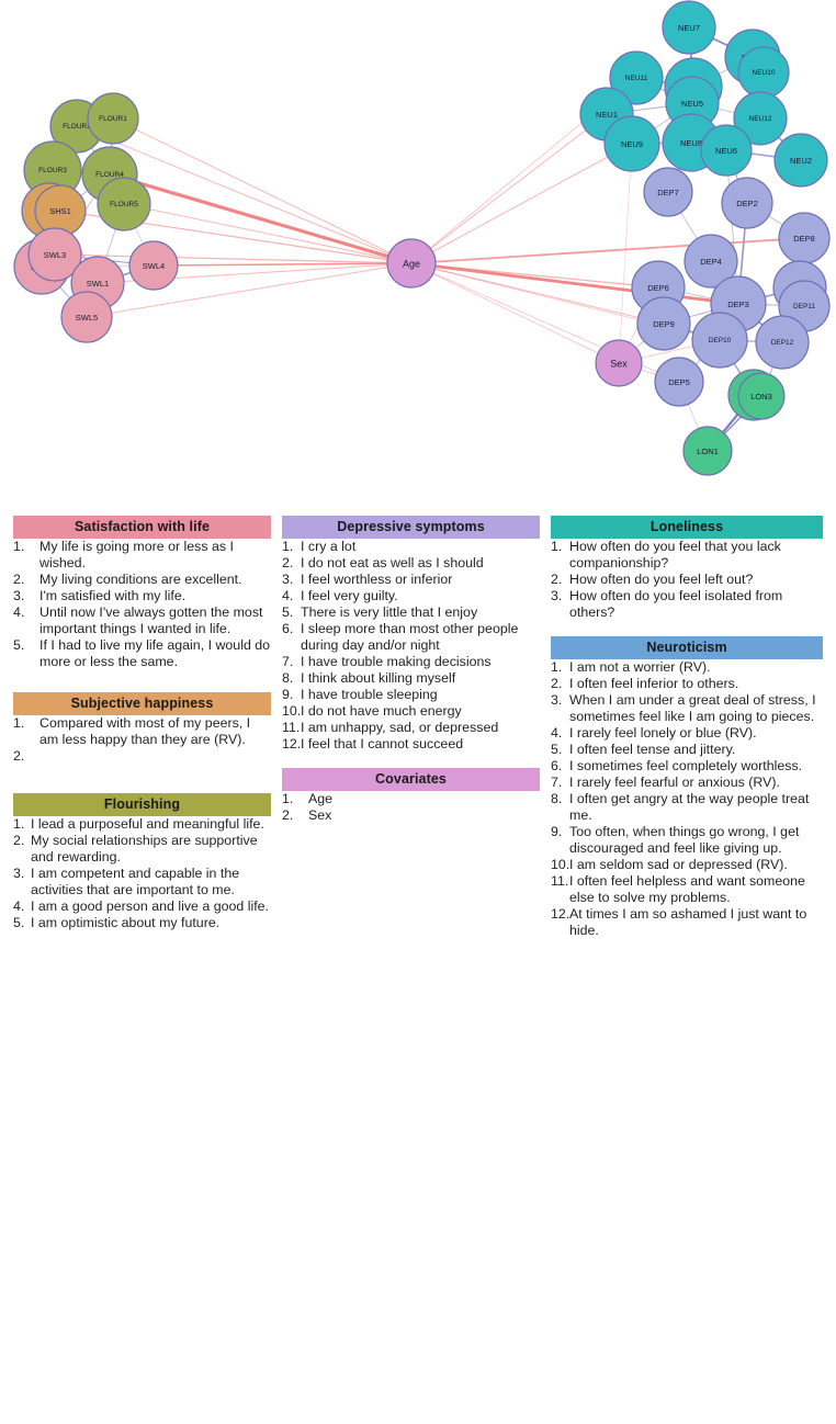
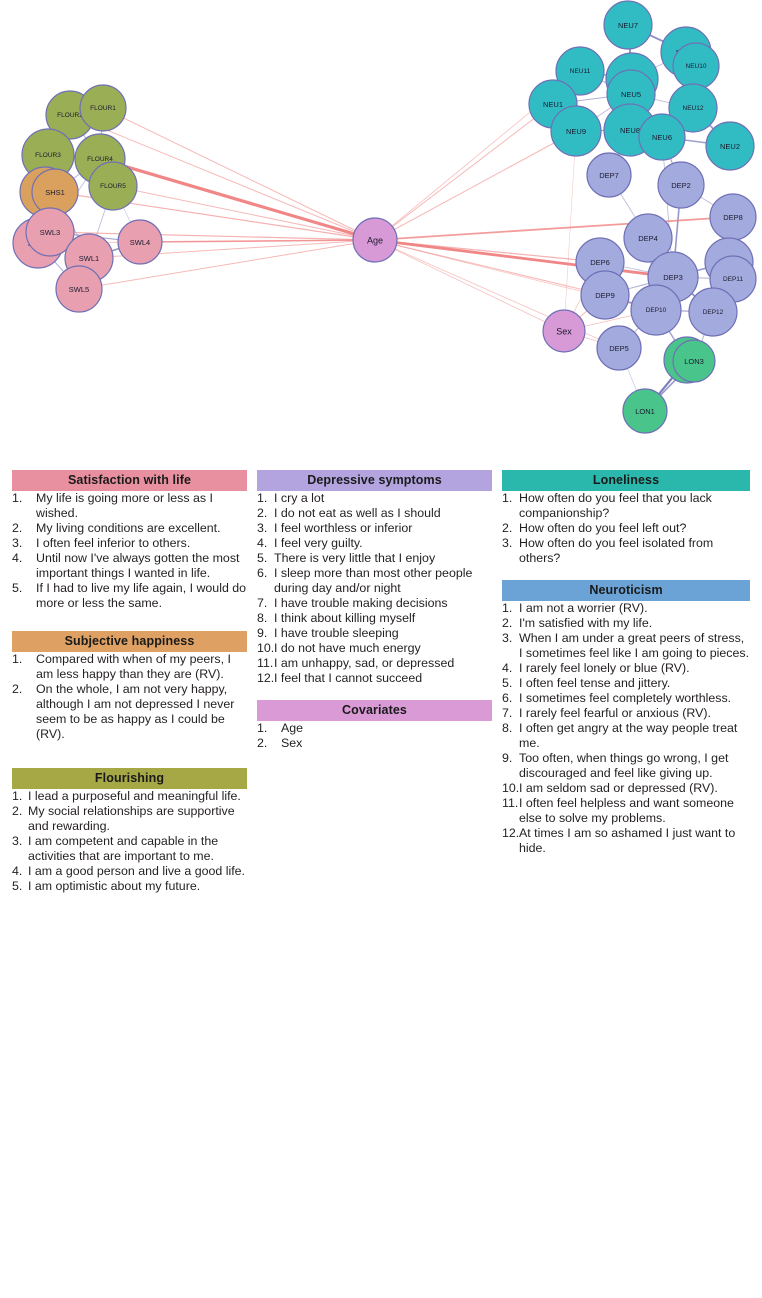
  SHS1
  SWL3
  SWL1
  SWL4
  SWL5
  Age
  Sex
  NEU7
  NEU5
  NEU1
  NEU9
  NEU8
  NEU6
  NEU2
  DEP7
  DEP2
  DEP8
  DEP4
  DEP6
  DEP3
  DEP9
  DEP5
  LON3
  LON1
  Satisfaction with life
  1.
  My life is going more or less as I wished.
  2.
  My living conditions are excellent.
  3.
- I'm satisfied with my life.
+ I often feel inferior to others.
  4.
  Until now I've always gotten the most important things I wanted in life.
  5.
  If I had to live my life again, I would do more or less the same.
  Subjective happiness
  1.
- Compared with most of my peers, I am less happy than they are (RV).
+ Compared with when of my peers, I am less happy than they are (RV).
  2.
+ On the whole, I am not very happy, although I am not depressed I never seem to be as happy as I could be (RV).
  Flourishing
  1.
  I lead a purposeful and meaningful life.
  2.
  My social relationships are supportive and rewarding.
  3.
  I am competent and capable in the activities that are important to me.
  4.
  I am a good person and live a good life.
  5.
  I am optimistic about my future.
  Depressive symptoms
  1.
  I cry a lot
  2.
  I do not eat as well as I should
  3.
  I feel worthless or inferior
  4.
  I feel very guilty.
  5.
  There is very little that I enjoy
  6.
  I sleep more than most other people during day and/or night
  7.
  I have trouble making decisions
  8.
  I think about killing myself
  9.
  I have trouble sleeping
  10.
  I do not have much energy
  11.
  I am unhappy, sad, or depressed
  12.
  I feel that I cannot succeed
  Covariates
  1.
  Age
  2.
  Sex
  Loneliness
  1.
  How often do you feel that you lack companionship?
  2.
  How often do you feel left out?
  3.
  How often do you feel isolated from others?
  Neuroticism
  1.
  I am not a worrier (RV).
  2.
- I often feel inferior to others.
+ I'm satisfied with my life.
  3.
- When I am under a great deal of stress, I sometimes feel like I am going to pieces.
+ When I am under a great peers of stress, I sometimes feel like I am going to pieces.
  4.
  I rarely feel lonely or blue (RV).
  5.
  I often feel tense and jittery.
  6.
  I sometimes feel completely worthless.
  7.
  I rarely feel fearful or anxious (RV).
  8.
  I often get angry at the way people treat me.
  9.
  Too often, when things go wrong, I get discouraged and feel like giving up.
  10.
  I am seldom sad or depressed (RV).
  11.
  I often feel helpless and want someone else to solve my problems.
  12.
  At times I am so ashamed I just want to hide.
